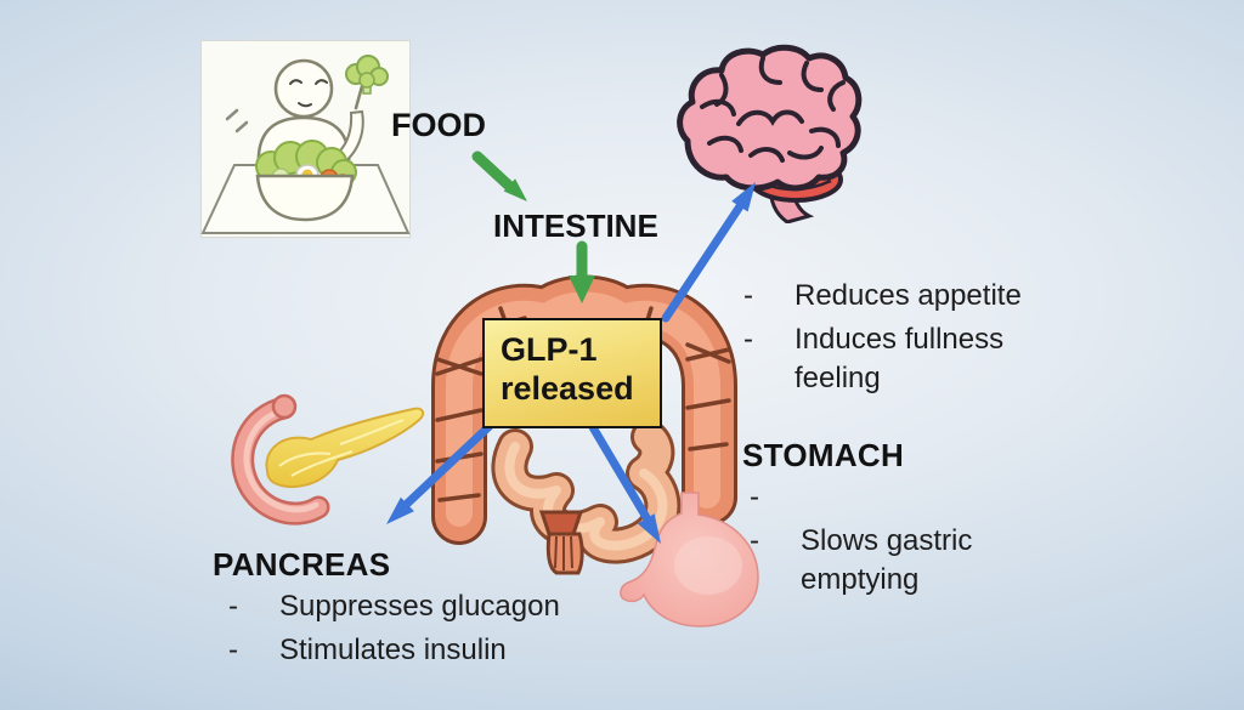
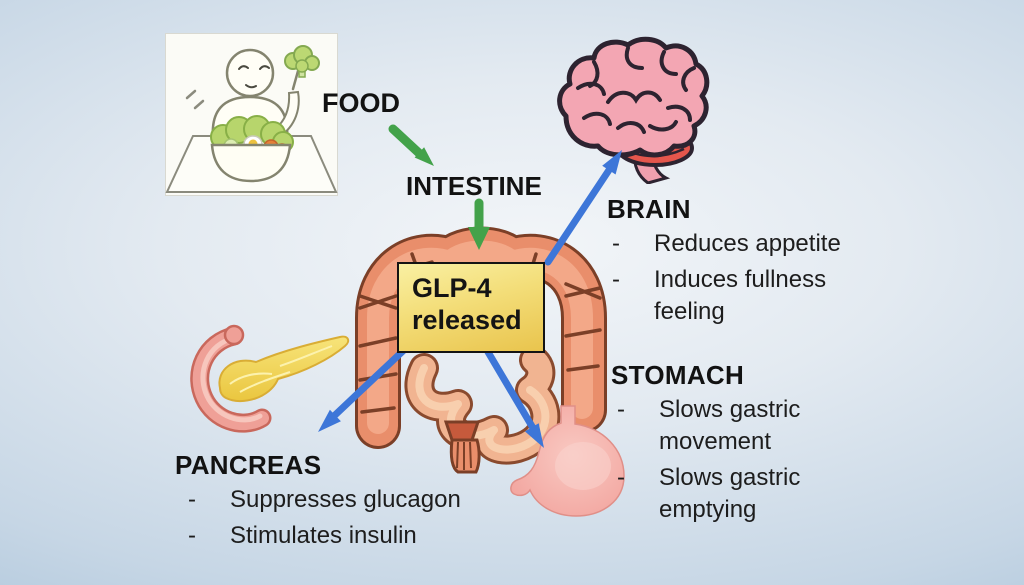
- GLP-1
+ GLP-4
  released
  FOOD
  INTESTINE
+ BRAIN
  -
  Reduces appetite
  -
  Induces fullness feeling
  STOMACH
  -
+ Slows gastric movement
  -
  Slows gastric emptying
  PANCREAS
  -
  Suppresses glucagon
  -
  Stimulates insulin
